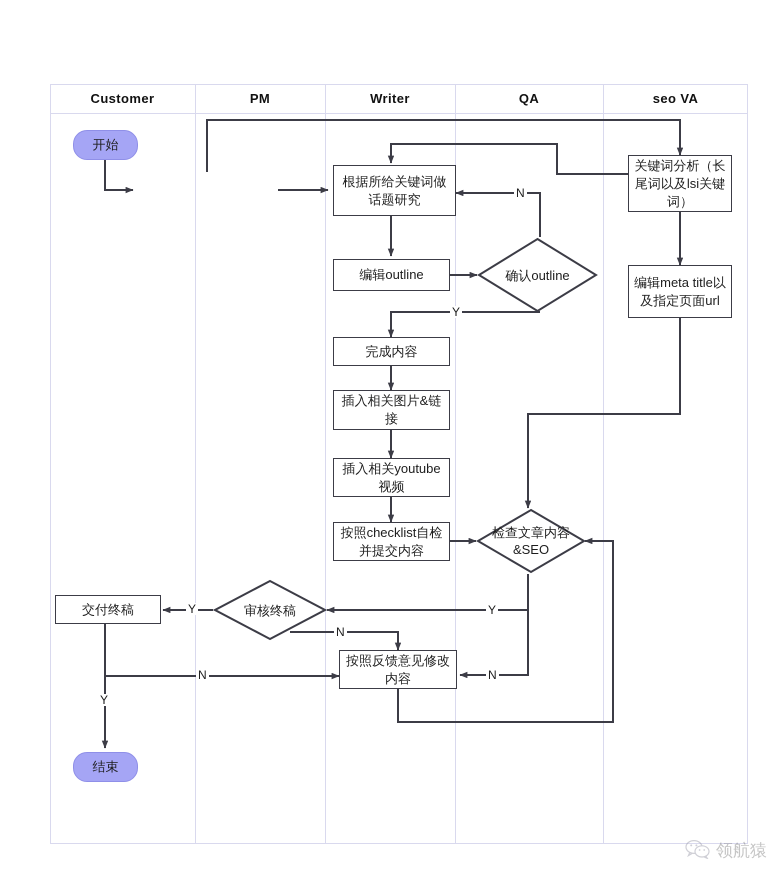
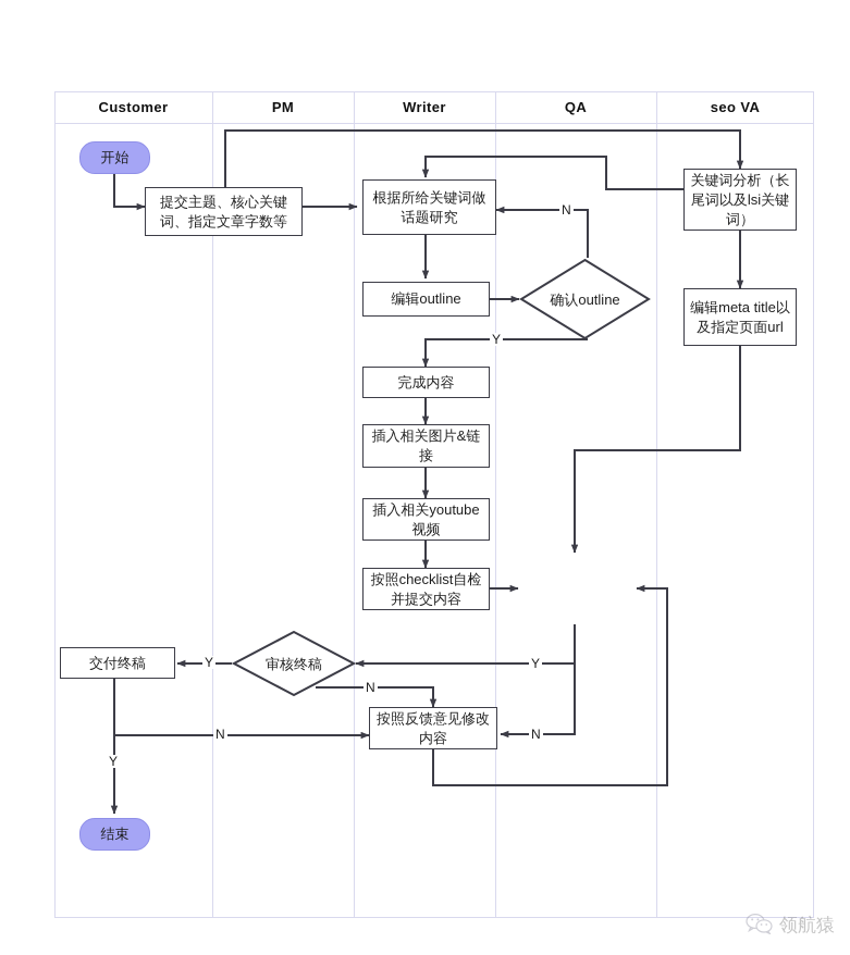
  Customer
  PM
  Writer
  QA
  seo VA
  N
  Y
  Y
  N
  Y
  N
  N
  Y
  开始
+ 提交主题、核心关键词、指定文章字数等
  根据所给关键词做话题研究
  关键词分析（长尾词以及lsi关键词）
  编辑outline
  确认outline
  编辑meta title以及指定页面url
  完成内容
  插入相关图片&链接
  插入相关youtube视频
  按照checklist自检并提交内容
- 检查文章内容&SEO
  审核终稿
  交付终稿
  按照反馈意见修改内容
  结束
  领航猿
